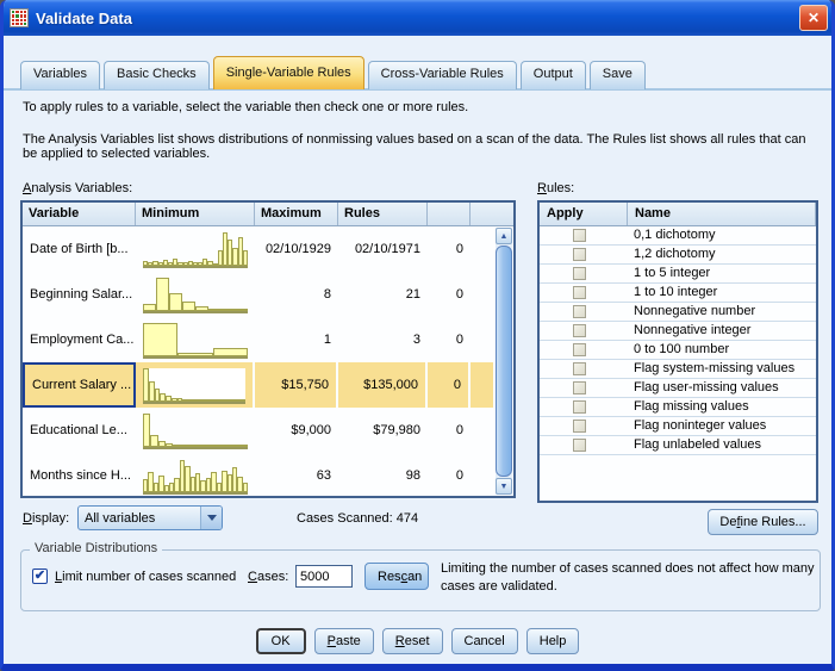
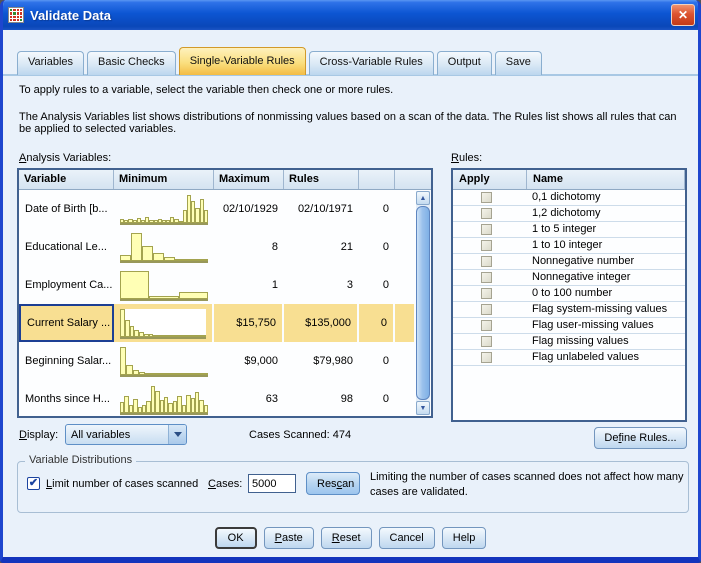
  Validate Data
  ✕
  Variables
  Basic Checks
  Single-Variable Rules
  Cross-Variable Rules
  Output
  Save
  To apply rules to a variable, select the variable then check one or more rules.
  The Analysis Variables list shows distributions of nonmissing values based on a scan of the data. The Rules list shows all rules that can be applied to selected variables.
  Analysis Variables:
  Rules:
  Variable
  Minimum
  Maximum
  Rules
  Date of Birth [b...
  02/10/1929
  02/10/1971
  0
- Beginning Salar...
+ Educational Le...
  8
  21
  0
  Employment Ca...
  1
  3
  0
  Current Salary ...
  $15,750
  $135,000
  0
- Educational Le...
+ Beginning Salar...
  $9,000
  $79,980
  0
  Months since H...
  63
  98
  0
  Display:
  All variables
  Cases Scanned: 474
  Apply
  Name
  0,1 dichotomy
  1,2 dichotomy
  1 to 5 integer
  1 to 10 integer
  Nonnegative number
  Nonnegative integer
  0 to 100 number
  Flag system-missing values
  Flag user-missing values
  Flag missing values
- Flag noninteger values
  Flag unlabeled values
  Define Rules...
  Variable Distributions
  ✔
  Limit number of cases scanned
  Cases:
  5000
  Rescan
  Limiting the number of cases scanned does not affect how many
  cases are validated.
  OK
  Paste
  Reset
  Cancel
  Help
